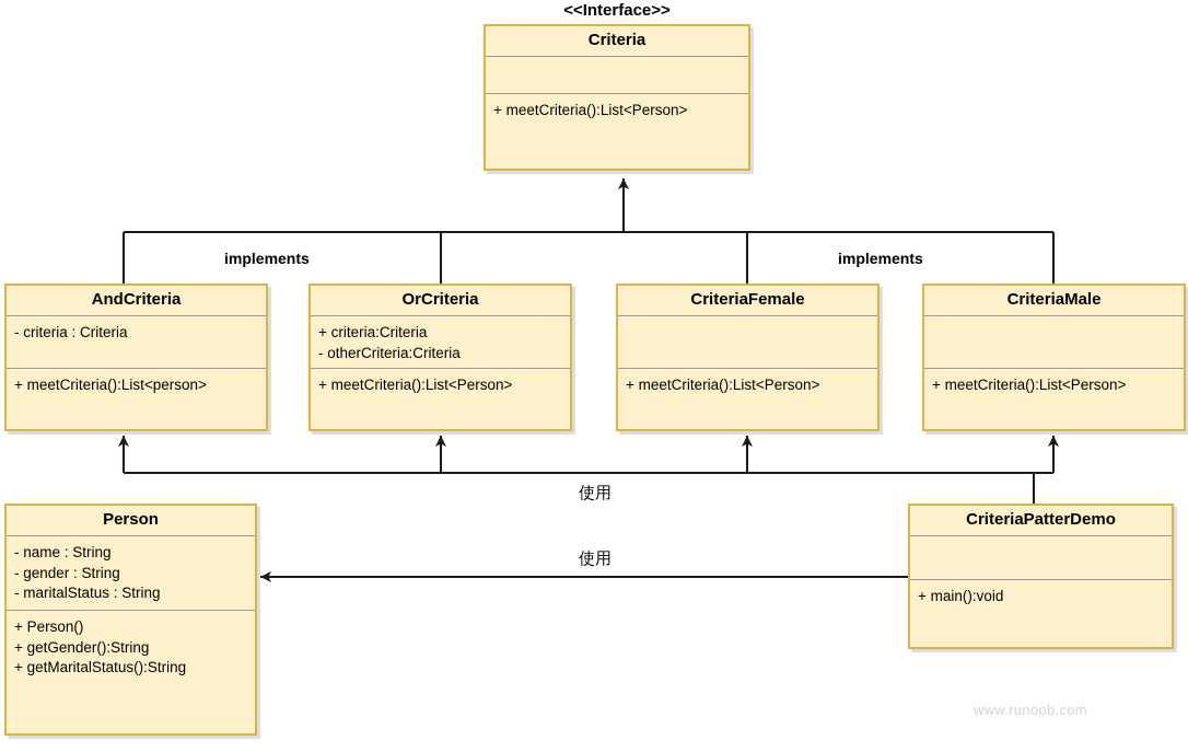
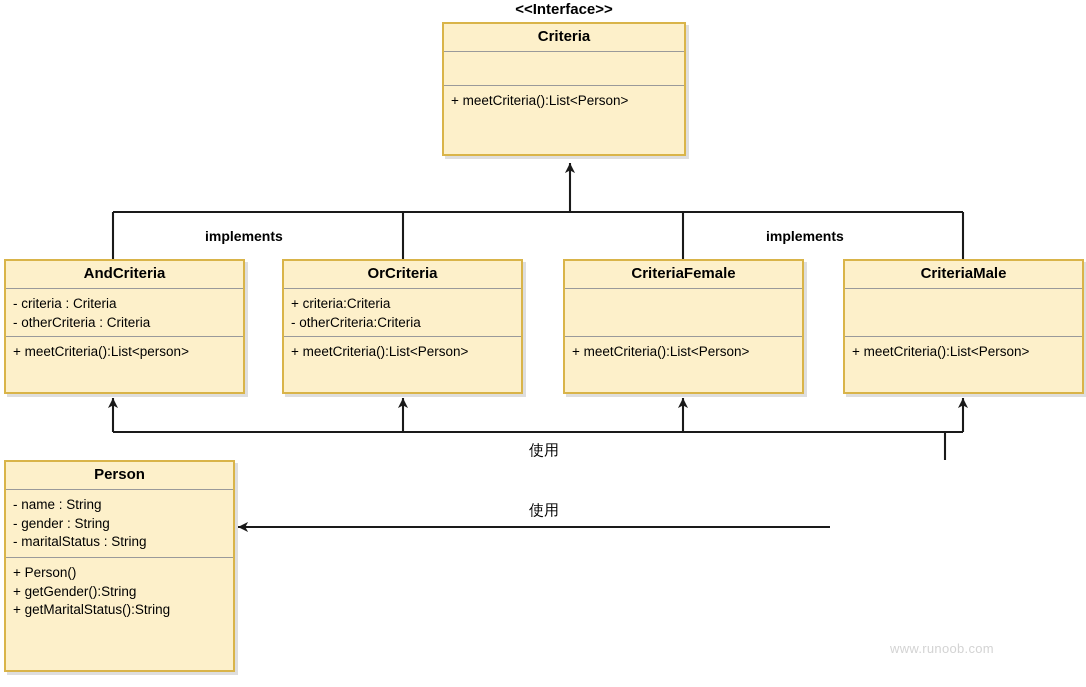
  <<Interface>>
  Criteria
  + meetCriteria():List<Person>
  AndCriteria
  - criteria : Criteria
+ - otherCriteria : Criteria
  + meetCriteria():List<person>
  OrCriteria
  + criteria:Criteria
  - otherCriteria:Criteria
  + meetCriteria():List<Person>
  CriteriaFemale
  + meetCriteria():List<Person>
  CriteriaMale
  + meetCriteria():List<Person>
  Person
  - name : String
  - gender : String
  - maritalStatus : String
  + Person()
  + getGender():String
  + getMaritalStatus():String
- CriteriaPatterDemo
- + main():void
  implements
  implements
  使用
  使用
  www.runoob.com
